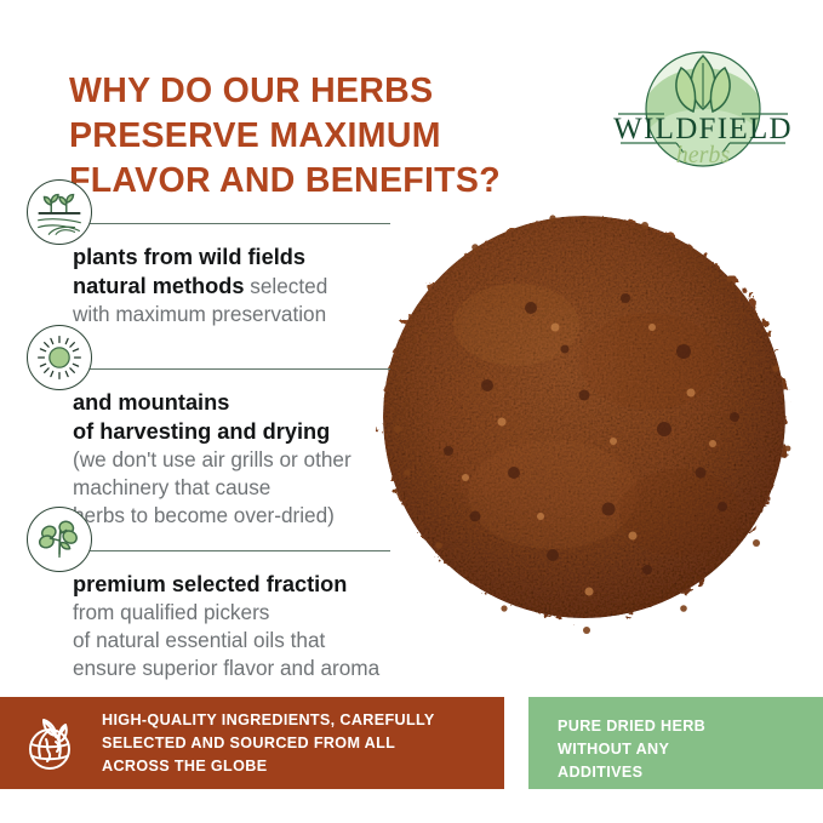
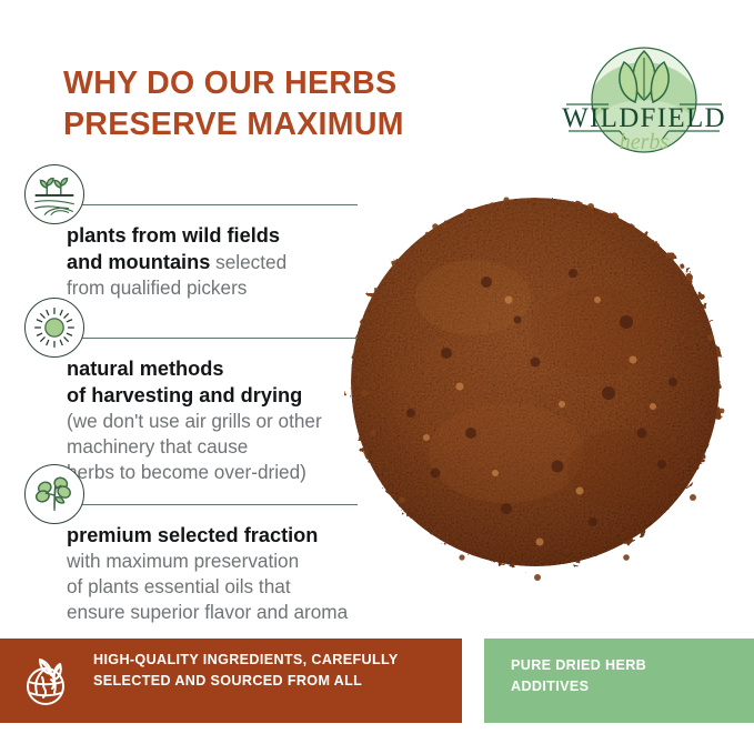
  WHY DO OUR HERBS
  PRESERVE MAXIMUM
- FLAVOR AND BENEFITS?
  WILDFIELD
  herbs
  plants from wild fields
- natural methods selected
+ and mountains selected
- with maximum preservation
+ from qualified pickers
- and mountains
+ natural methods
  of harvesting and drying
  (we don't use air grills or other
  machinery that cause
  erbs to become over-dried)
  premium selected fraction
- from qualified pickers
+ with maximum preservation
- of natural essential oils that
+ of plants essential oils that
  ensure superior flavor and aroma
  HIGH-QUALITY INGREDIENTS, CAREFULLY
  SELECTED AND SOURCED FROM ALL
- ACROSS THE GLOBE
  PURE DRIED HERB
- WITHOUT ANY
  ADDITIVES
